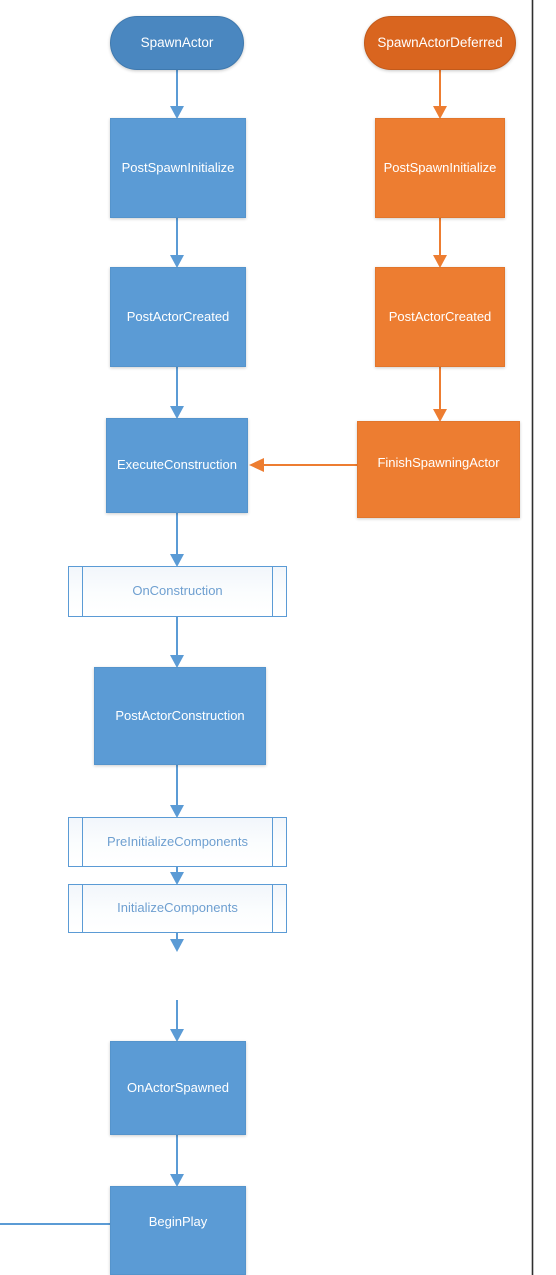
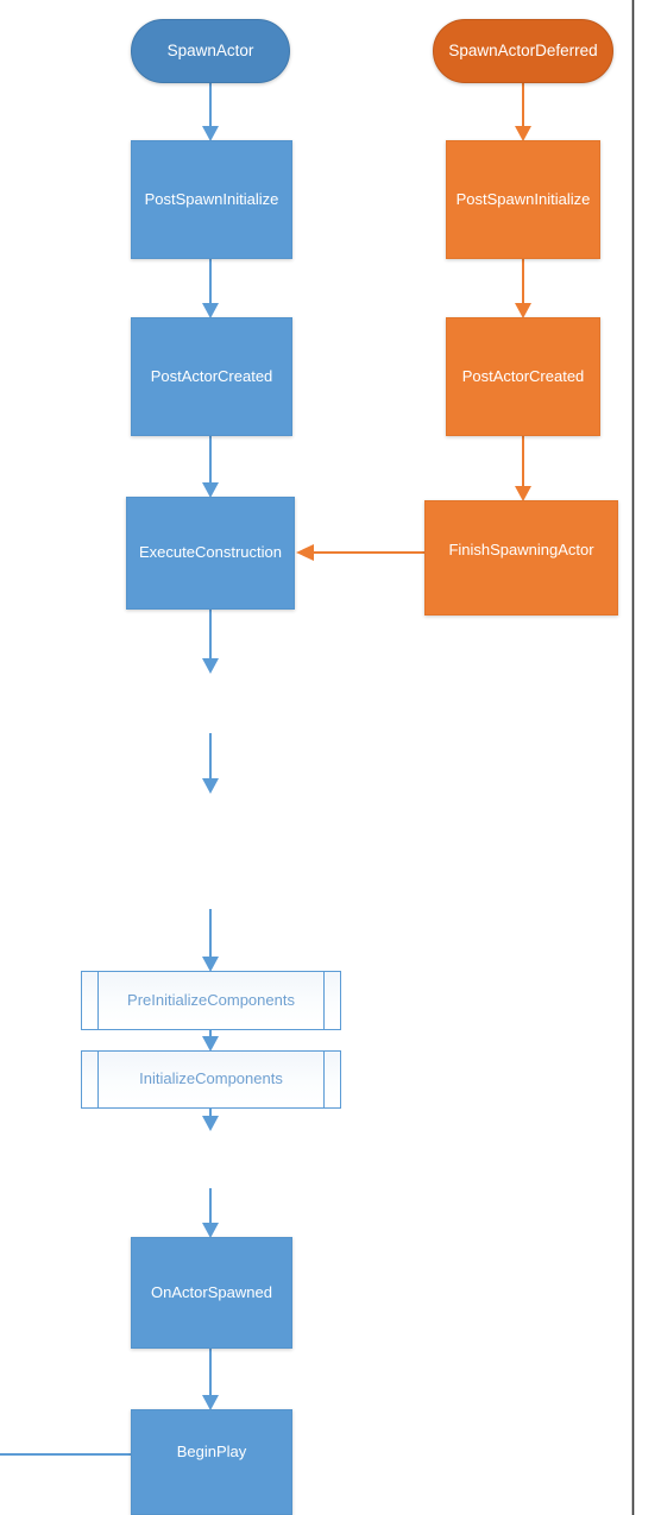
  SpawnActor
  SpawnActorDeferred
  PostSpawnInitialize
  PostSpawnInitialize
  PostActorCreated
  PostActorCreated
  ExecuteConstruction
  FinishSpawningActor
- OnConstruction
- PostActorConstruction
  PreInitializeComponents
  InitializeComponents
  OnActorSpawned
  BeginPlay
